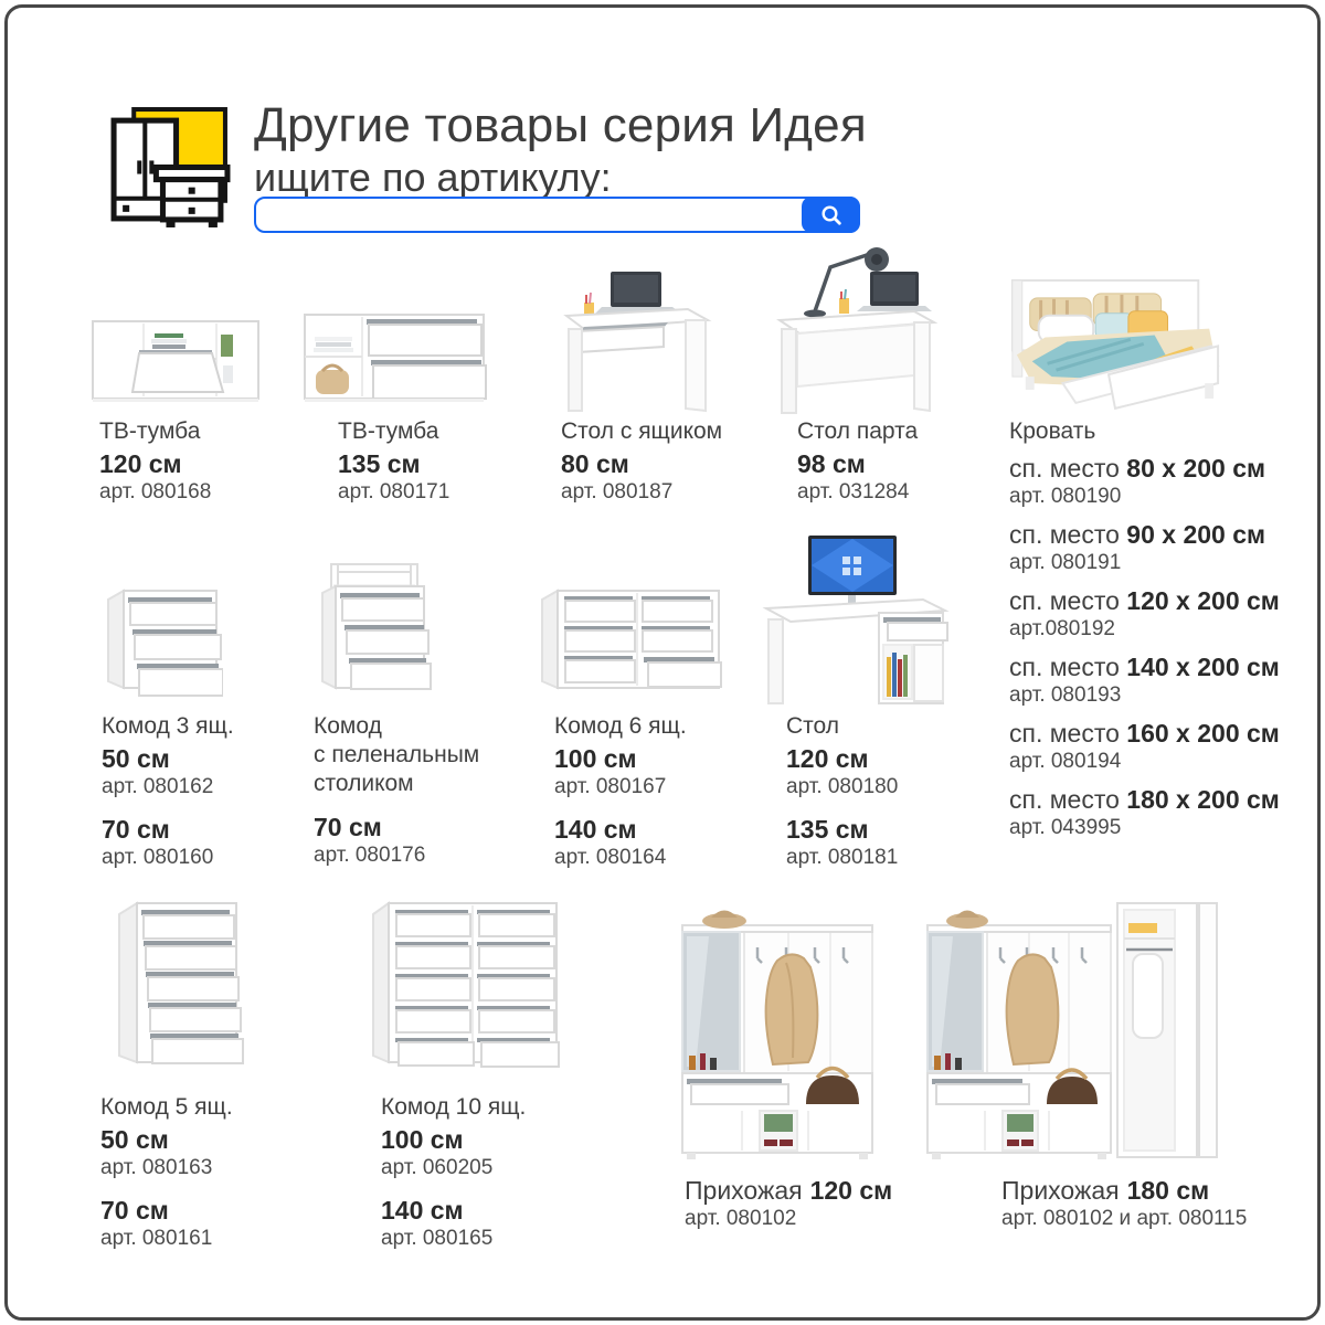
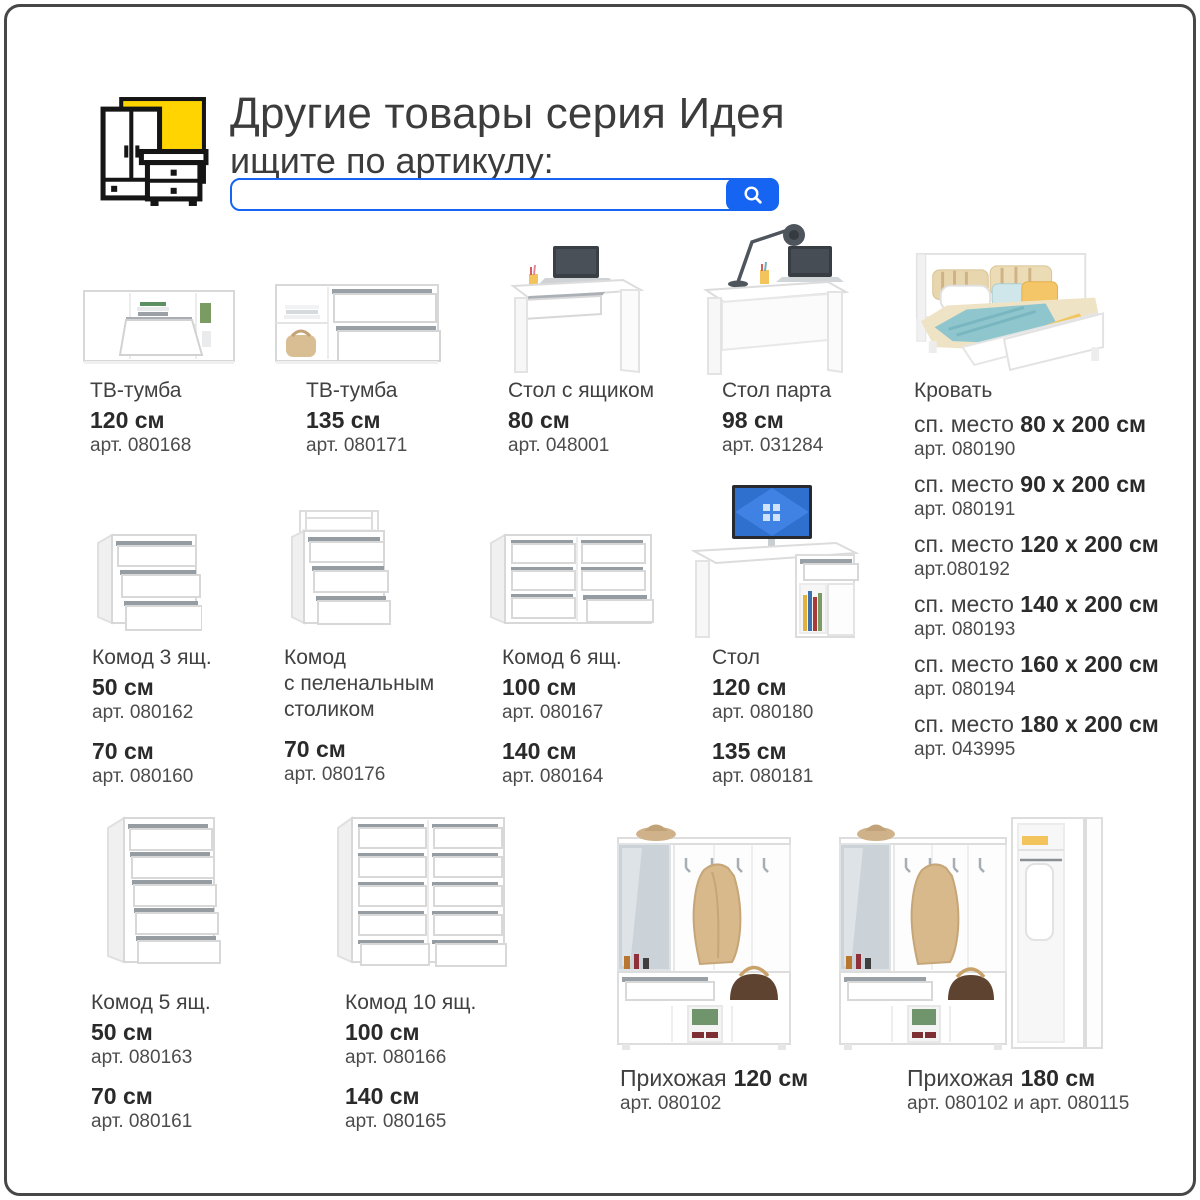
  Другие товары серия Идея
  ищите по артикулу:
  ТВ-тумба
  120 см
  арт. 080168
  ТВ-тумба
  135 см
  арт. 080171
  Стол с ящиком
  80 см
- арт. 080187
+ арт. 048001
  Стол парта
  98 см
  арт. 031284
  Кровать
  сп. место 80 x 200 см
  арт. 080190
  сп. место 90 x 200 см
  арт. 080191
  сп. место 120 x 200 см
  арт.080192
  сп. место 140 x 200 см
  арт. 080193
  сп. место 160 x 200 см
  арт. 080194
  сп. место 180 x 200 см
  арт. 043995
  Комод 3 ящ.
  50 см
  арт. 080162
  70 см
  арт. 080160
  Комод
  с пеленальным
  столиком
  70 см
  арт. 080176
  Комод 6 ящ.
  100 см
  арт. 080167
  140 см
  арт. 080164
  Стол
  120 см
  арт. 080180
  135 см
  арт. 080181
  Комод 5 ящ.
  50 см
  арт. 080163
  70 см
  арт. 080161
  Комод 10 ящ.
  100 см
- арт. 060205
+ арт. 080166
  140 см
  арт. 080165
  Прихожая 120 см
  арт. 080102
  Прихожая 180 см
  арт. 080102 и арт. 080115
